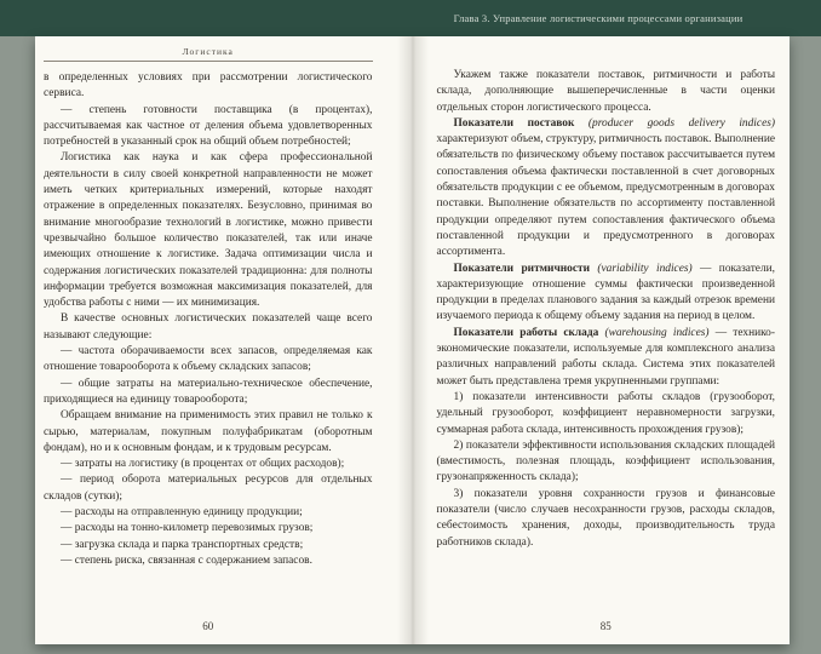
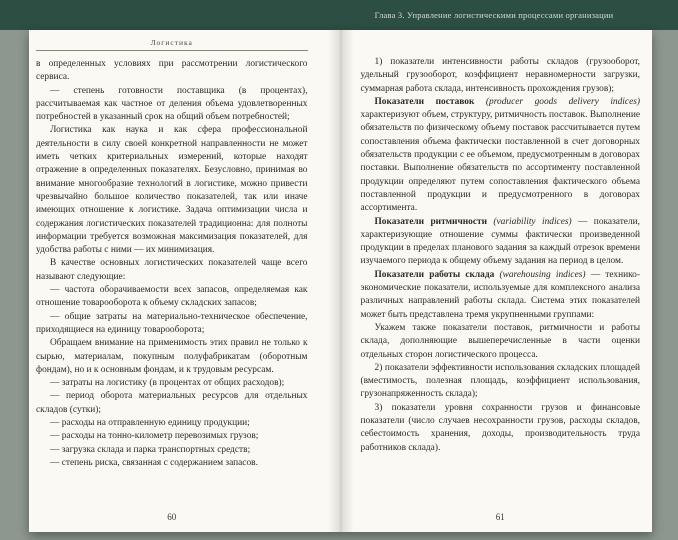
  Глава 3. Управление логистическими процессами организации
  Логистика
  в определенных условиях при рассмотрении логистического сервиса.
  — степень готовности поставщика (в процентах), рассчитываемая как частное от деления объема удовлетворенных потребностей в указанный срок на общий объем потребностей;
  Логистика как наука и как сфера профессиональной деятельности в силу своей конкретной направленности не может иметь четких критериальных измерений, которые находят отражение в определенных показателях. Безусловно, принимая во внимание многообразие технологий в логистике, можно привести чрезвычайно большое количество показателей, так или иначе имеющих отношение к логистике. Задача оптимизации числа и содержания логистических показателей традиционна: для полноты информации требуется возможная максимизация показателей, для удобства работы с ними — их минимизация.
  В качестве основных логистических показателей чаще всего называют следующие:
  — частота оборачиваемости всех запасов, определяемая как отношение товарооборота к объему складских запасов;
  — общие затраты на материально-техническое обеспечение, приходящиеся на единицу товарооборота;
  Обращаем внимание на применимость этих правил не только к сырью, материалам, покупным полуфабрикатам (оборотным фондам), но и к основным фондам, и к трудовым ресурсам.
  — затраты на логистику (в процентах от общих расходов);
  — период оборота материальных ресурсов для отдельных складов (сутки);
  — расходы на отправленную единицу продукции;
  — расходы на тонно-километр перевозимых грузов;
  — загрузка склада и парка транспортных средств;
  — степень риска, связанная с содержанием запасов.
  60
- Укажем также показатели поставок, ритмичности и работы склада, дополняющие вышеперечисленные в части оценки отдельных сторон логистического процесса.
+ 1) показатели интенсивности работы складов (грузооборот, удельный грузооборот, коэффициент неравномерности загрузки, суммарная работа склада, интенсивность прохождения грузов);
  Показатели поставок (producer goods delivery indices) характеризуют объем, структуру, ритмичность поставок. Выполнение обязательств по физическому объему поставок рассчитывается путем сопоставления объема фактически поставленной в счет договорных обязательств продукции с ее объемом, предусмотренным в договорах поставки. Выполнение обязательств по ассортименту поставленной продукции определяют путем сопоставления фактического объема поставленной продукции и предусмотренного в договорах ассортимента.
  Показатели ритмичности (variability indices) — показатели, характеризующие отношение суммы фактически произведенной продукции в пределах планового задания за каждый отрезок времени изучаемого периода к общему объему задания на период в целом.
  Показатели работы склада (warehousing indices) — технико-экономические показатели, используемые для комплексного анализа различных направлений работы склада. Система этих показателей может быть представлена тремя укрупненными группами:
- 1) показатели интенсивности работы складов (грузооборот, удельный грузооборот, коэффициент неравномерности загрузки, суммарная работа склада, интенсивность прохождения грузов);
+ Укажем также показатели поставок, ритмичности и работы склада, дополняющие вышеперечисленные в части оценки отдельных сторон логистического процесса.
  2) показатели эффективности использования складских площадей (вместимость, полезная площадь, коэффициент использования, грузонапряженность склада);
  3) показатели уровня сохранности грузов и финансовые показатели (число случаев несохранности грузов, расходы складов, себестоимость хранения, доходы, производительность труда работников склада).
- 85
+ 61
